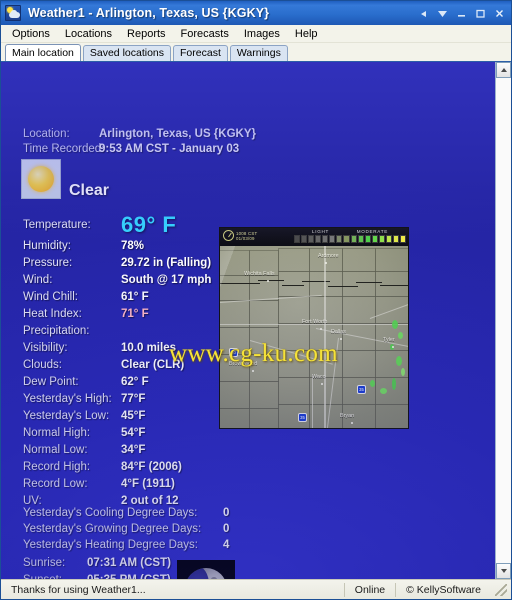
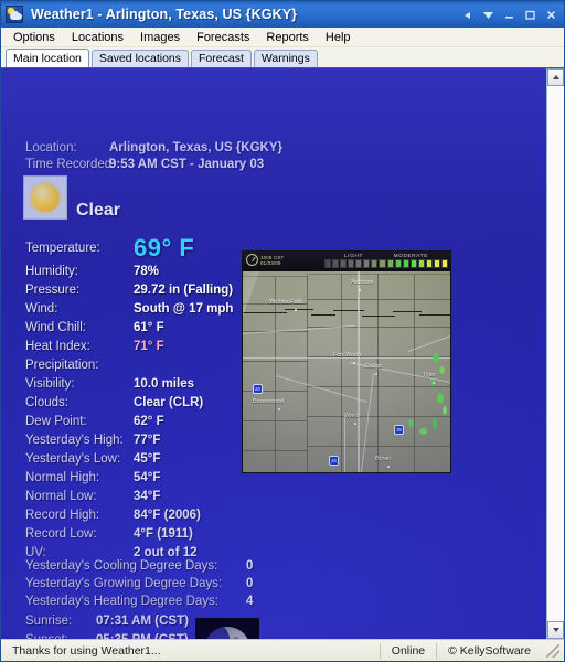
  Weather1 - Arlington, Texas, US {KGKY}
  Options
  Locations
- Reports
+ Images
  Forecasts
- Images
+ Reports
  Help
  Main location
  Saved locations
  Forecast
  Warnings
- www.cg-ku.com
  Thanks for using Weather1...
  Online
  © KellySoftware
